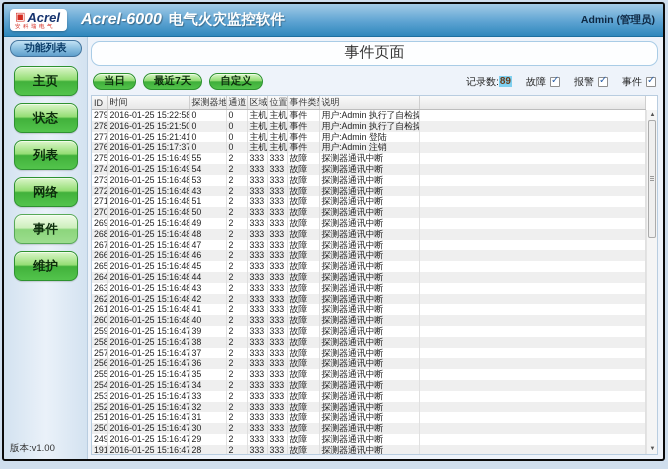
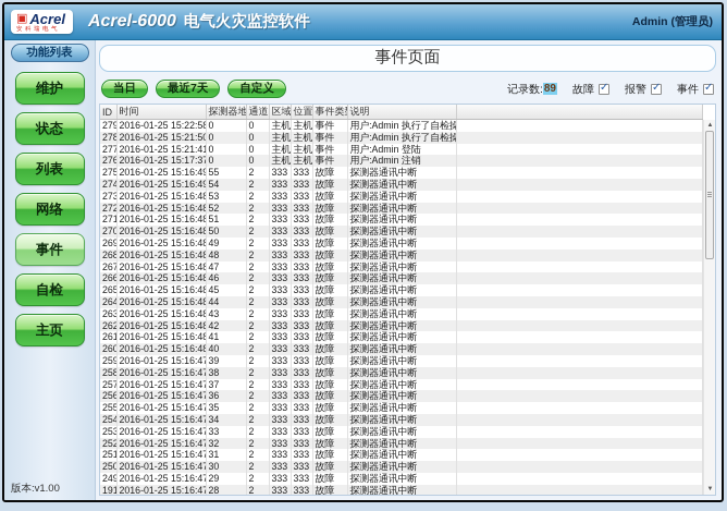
  ▣
  Acrel
  Acrel-6000
  电气火灾监控软件
  Admin (管理员)
  功能列表
- 主页
+ 维护
  状态
  列表
  网络
  事件
+ 自检
- 维护
+ 主页
  版本:v1.00
  事件页面
  当日
  最近7天
  自定义
  记录数:
  89
  故障
  ✓
  报警
  ✓
  事件
  ✓
  ID	时间	探测器地	通道	区域	位置	事件类	说明
  279	2016-01-25 15:22:58	0	0	主机	主机	事件	用户:Admin 执行了自检操
  278	2016-01-25 15:21:50	0	0	主机	主机	事件	用户:Admin 执行了自检操
  277	2016-01-25 15:21:41	0	0	主机	主机	事件	用户:Admin 登陆
  276	2016-01-25 15:17:37	0	0	主机	主机	事件	用户:Admin 注销
  275	2016-01-25 15:16:49	55	2	333	333	故障	探测器通讯中断
  274	2016-01-25 15:16:49	54	2	333	333	故障	探测器通讯中断
  273	2016-01-25 15:16:48	53	2	333	333	故障	探测器通讯中断
- 272	2016-01-25 15:16:48	43	2	333	333	故障	探测器通讯中断
+ 272	2016-01-25 15:16:48	52	2	333	333	故障	探测器通讯中断
  271	2016-01-25 15:16:48	51	2	333	333	故障	探测器通讯中断
  270	2016-01-25 15:16:48	50	2	333	333	故障	探测器通讯中断
  269	2016-01-25 15:16:48	49	2	333	333	故障	探测器通讯中断
  268	2016-01-25 15:16:48	48	2	333	333	故障	探测器通讯中断
  267	2016-01-25 15:16:48	47	2	333	333	故障	探测器通讯中断
  266	2016-01-25 15:16:48	46	2	333	333	故障	探测器通讯中断
  265	2016-01-25 15:16:48	45	2	333	333	故障	探测器通讯中断
  264	2016-01-25 15:16:48	44	2	333	333	故障	探测器通讯中断
  263	2016-01-25 15:16:48	43	2	333	333	故障	探测器通讯中断
  262	2016-01-25 15:16:48	42	2	333	333	故障	探测器通讯中断
  261	2016-01-25 15:16:48	41	2	333	333	故障	探测器通讯中断
  260	2016-01-25 15:16:48	40	2	333	333	故障	探测器通讯中断
  259	2016-01-25 15:16:47	39	2	333	333	故障	探测器通讯中断
  258	2016-01-25 15:16:47	38	2	333	333	故障	探测器通讯中断
  257	2016-01-25 15:16:47	37	2	333	333	故障	探测器通讯中断
  256	2016-01-25 15:16:47	36	2	333	333	故障	探测器通讯中断
  255	2016-01-25 15:16:47	35	2	333	333	故障	探测器通讯中断
  254	2016-01-25 15:16:47	34	2	333	333	故障	探测器通讯中断
  253	2016-01-25 15:16:47	33	2	333	333	故障	探测器通讯中断
  252	2016-01-25 15:16:47	32	2	333	333	故障	探测器通讯中断
  251	2016-01-25 15:16:47	31	2	333	333	故障	探测器通讯中断
  250	2016-01-25 15:16:47	30	2	333	333	故障	探测器通讯中断
  249	2016-01-25 15:16:47	29	2	333	333	故障	探测器通讯中断
  191	2016-01-25 15:16:47	28	2	333	333	故障	探测器通讯中断
